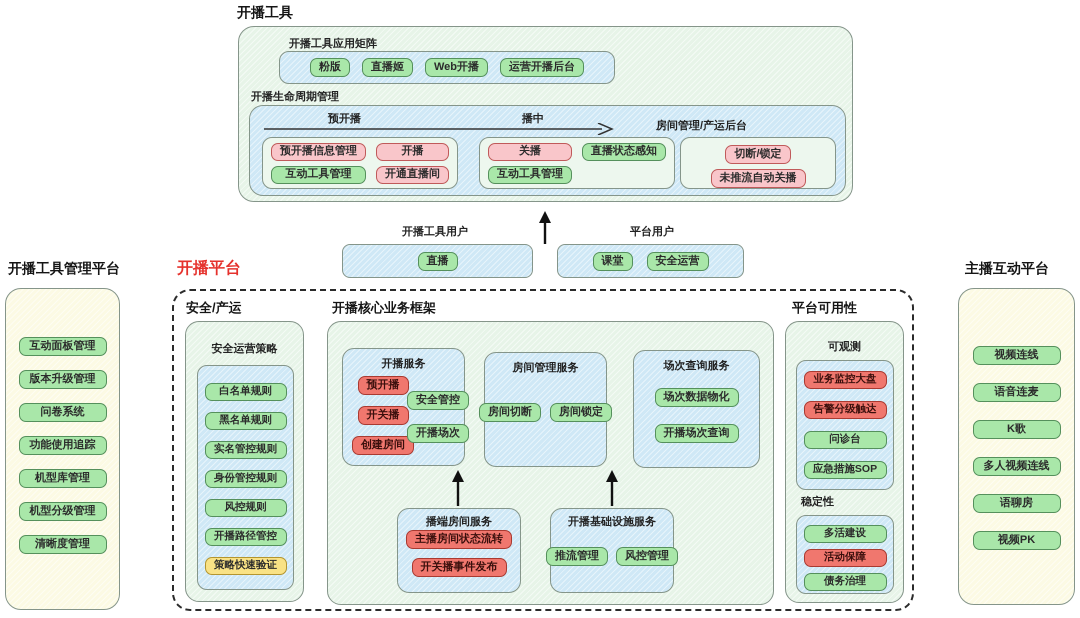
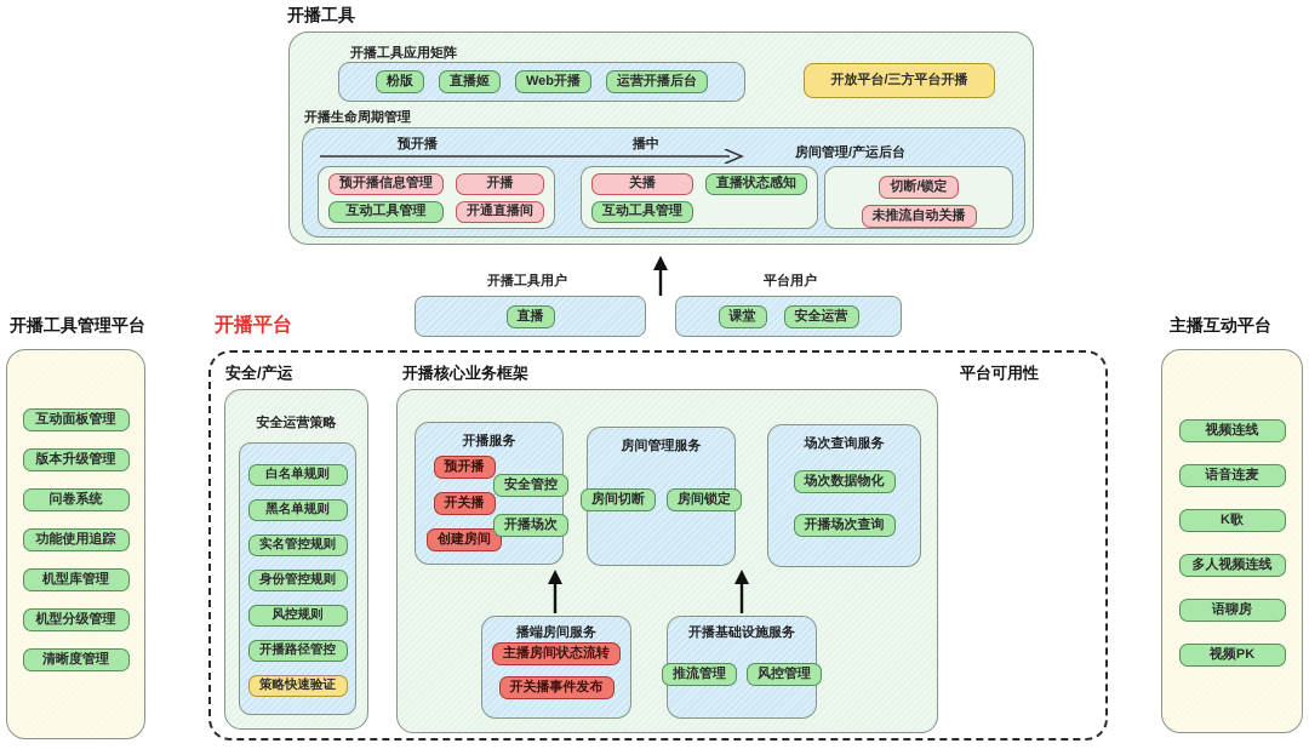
  开播工具
  开播工具应用矩阵
  粉版
  直播姬
  Web开播
  运营开播后台
+ 开放平台/三方平台开播
  开播生命周期管理
  预开播
  播中
  房间管理/产运后台
  预开播信息管理
  开播
  互动工具管理
  开通直播间
  关播
  直播状态感知
  互动工具管理
  切断/锁定
  未推流自动关播
  开播工具用户
  直播
  平台用户
  课堂
  安全运营
  开播工具管理平台
  互动面板管理
  版本升级管理
  问卷系统
  功能使用追踪
  机型库管理
  机型分级管理
  清晰度管理
  主播互动平台
  视频连线
  语音连麦
  K歌
  多人视频连线
  语聊房
  视频PK
  开播平台
  安全/产运
  安全运营策略
  白名单规则
  黑名单规则
  实名管控规则
  身份管控规则
  风控规则
  开播路径管控
  策略快速验证
  开播核心业务框架
  开播服务
  预开播
  开关播
  创建房间
  安全管控
  开播场次
  房间管理服务
  房间切断
  房间锁定
  场次查询服务
  场次数据物化
  开播场次查询
  播端房间服务
  主播房间状态流转
  开关播事件发布
  开播基础设施服务
  推流管理
  风控管理
  平台可用性
- 可观测
- 业务监控大盘
- 告警分级触达
- 问诊台
- 应急措施SOP
- 稳定性
- 多活建设
- 活动保障
- 债务治理
